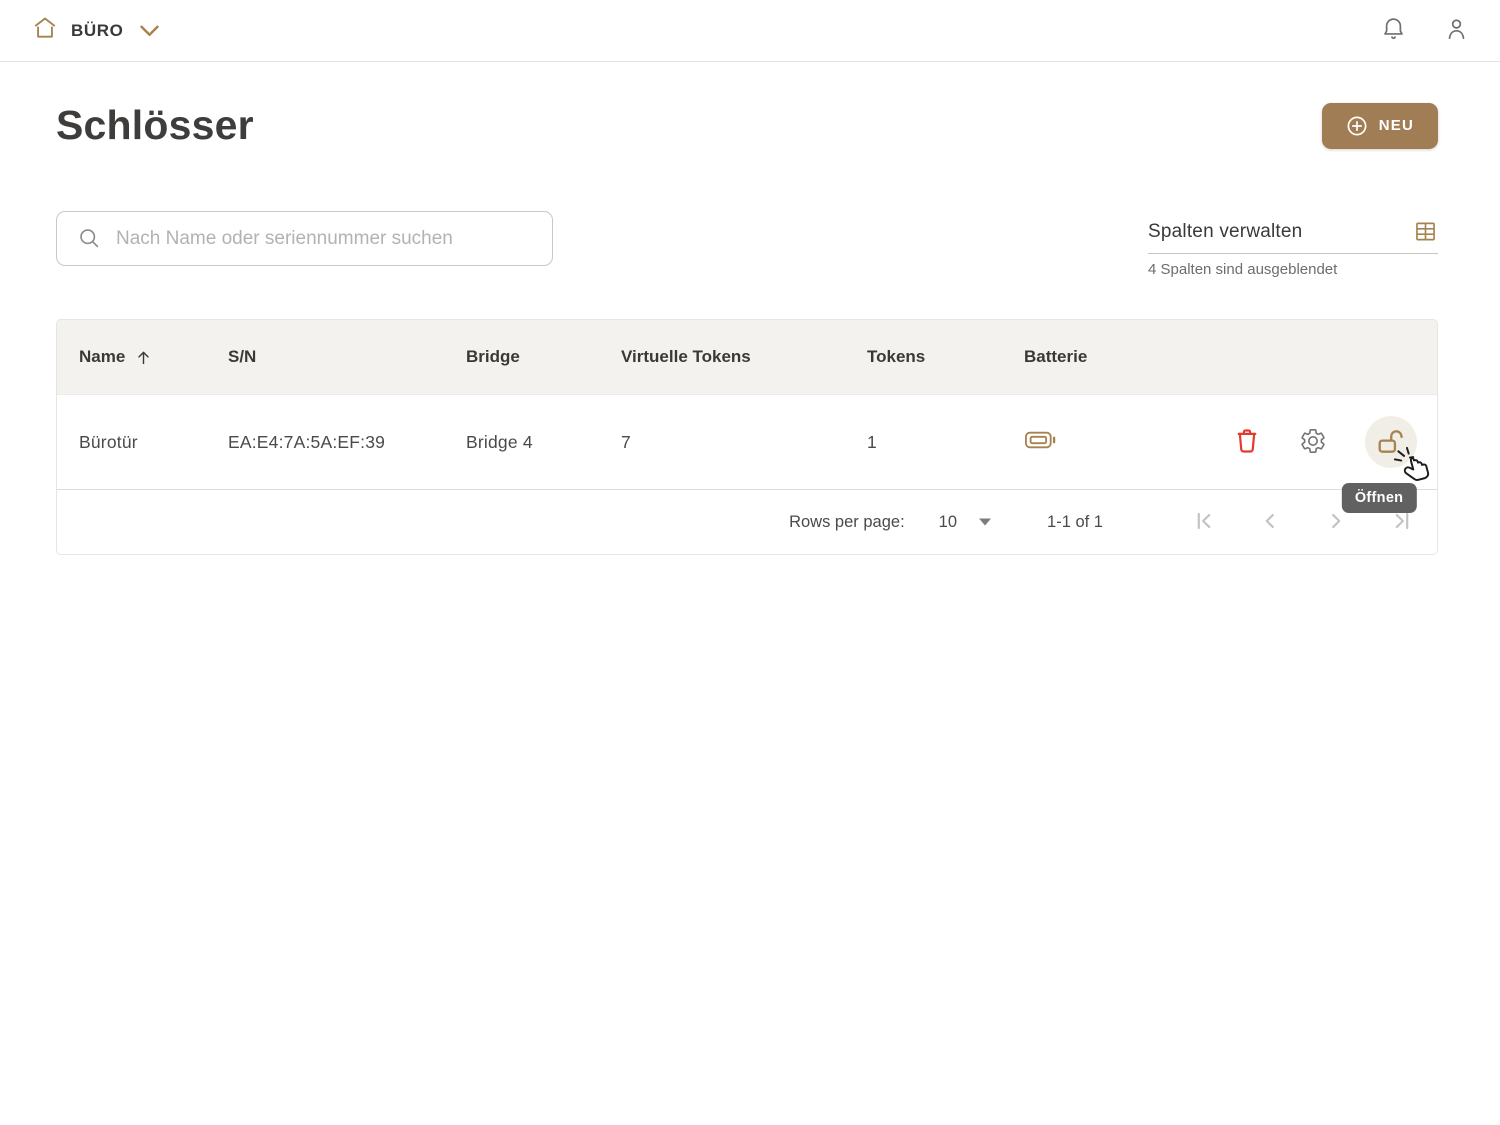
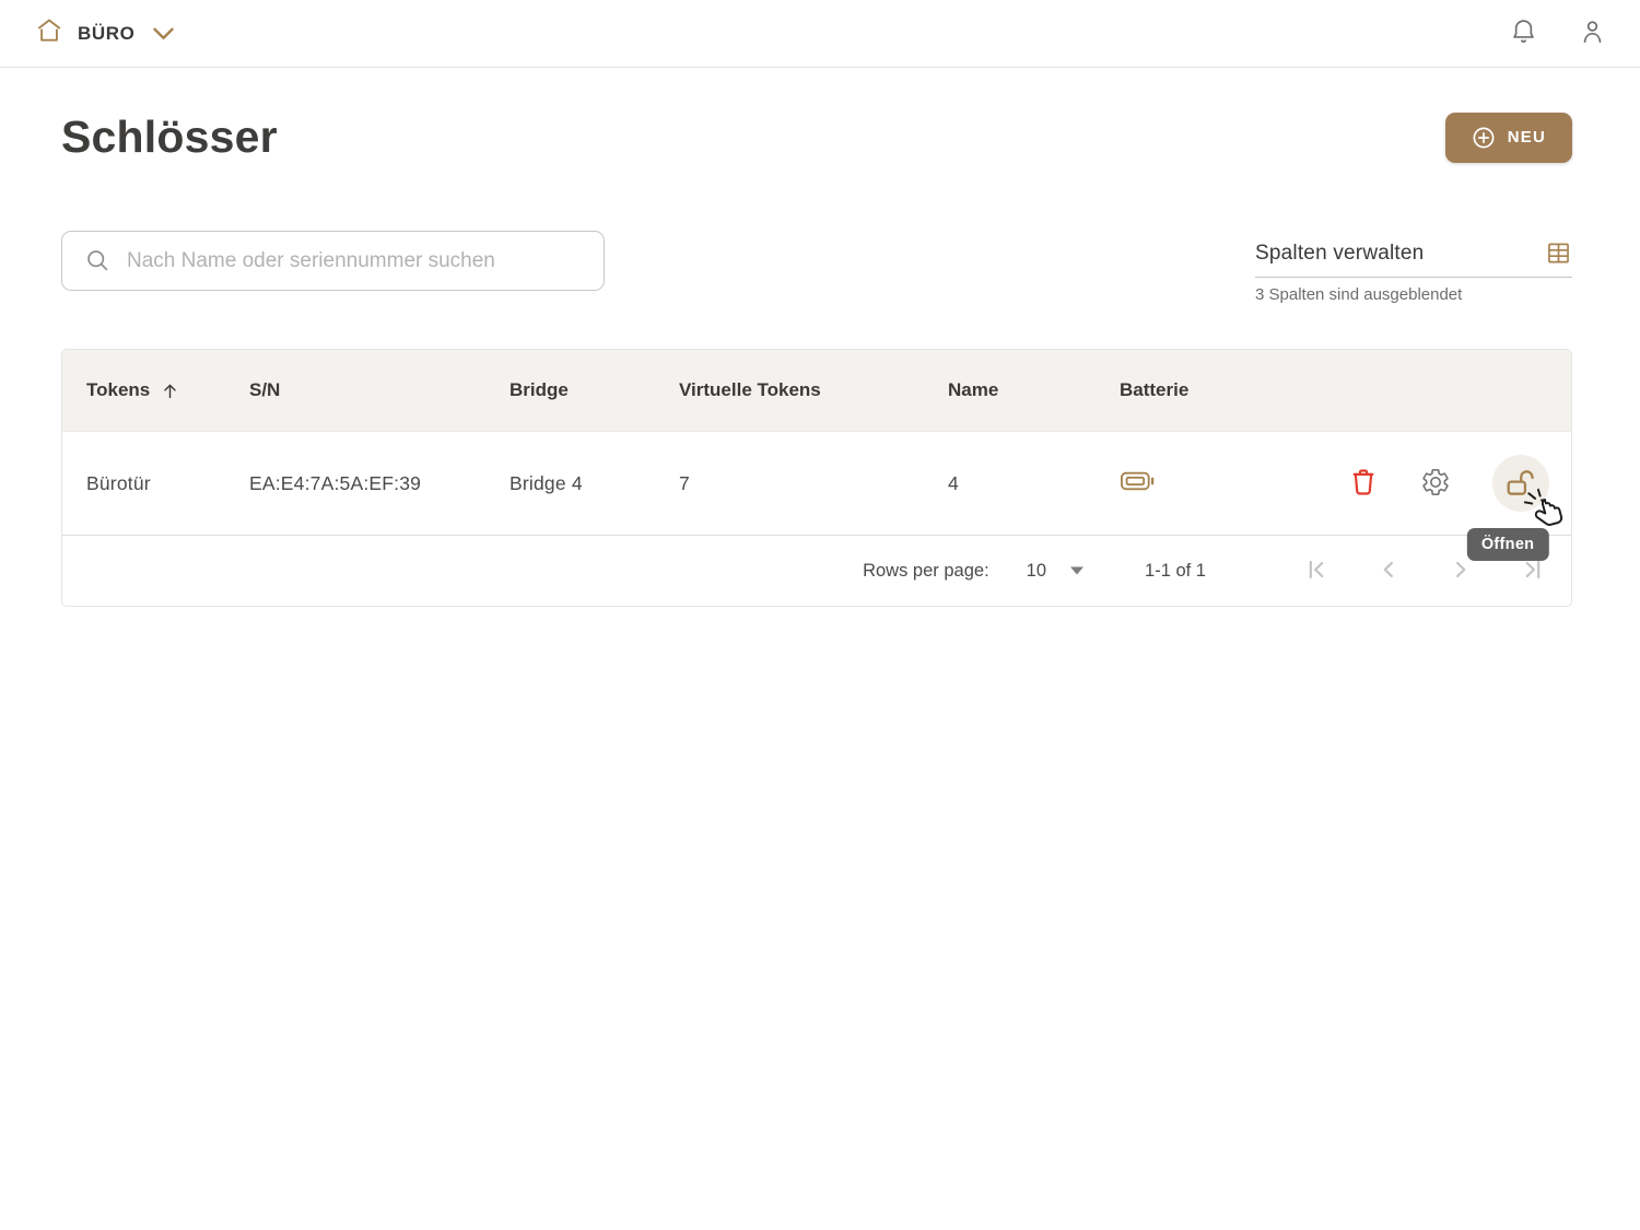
  BÜRO
  Schlösser
  NEU
  Nach Name oder seriennummer suchen
  Spalten verwalten
- 4 Spalten sind ausgeblendet
+ 3 Spalten sind ausgeblendet
- Name
+ Tokens
  S/N
  Bridge
  Virtuelle Tokens
- Tokens
+ Name
  Batterie
  Bürotür
  EA:E4:7A:5A:EF:39
  Bridge 4
  7
- 1
+ 4
  Öffnen
  Rows per page:
  10
  1-1 of 1
